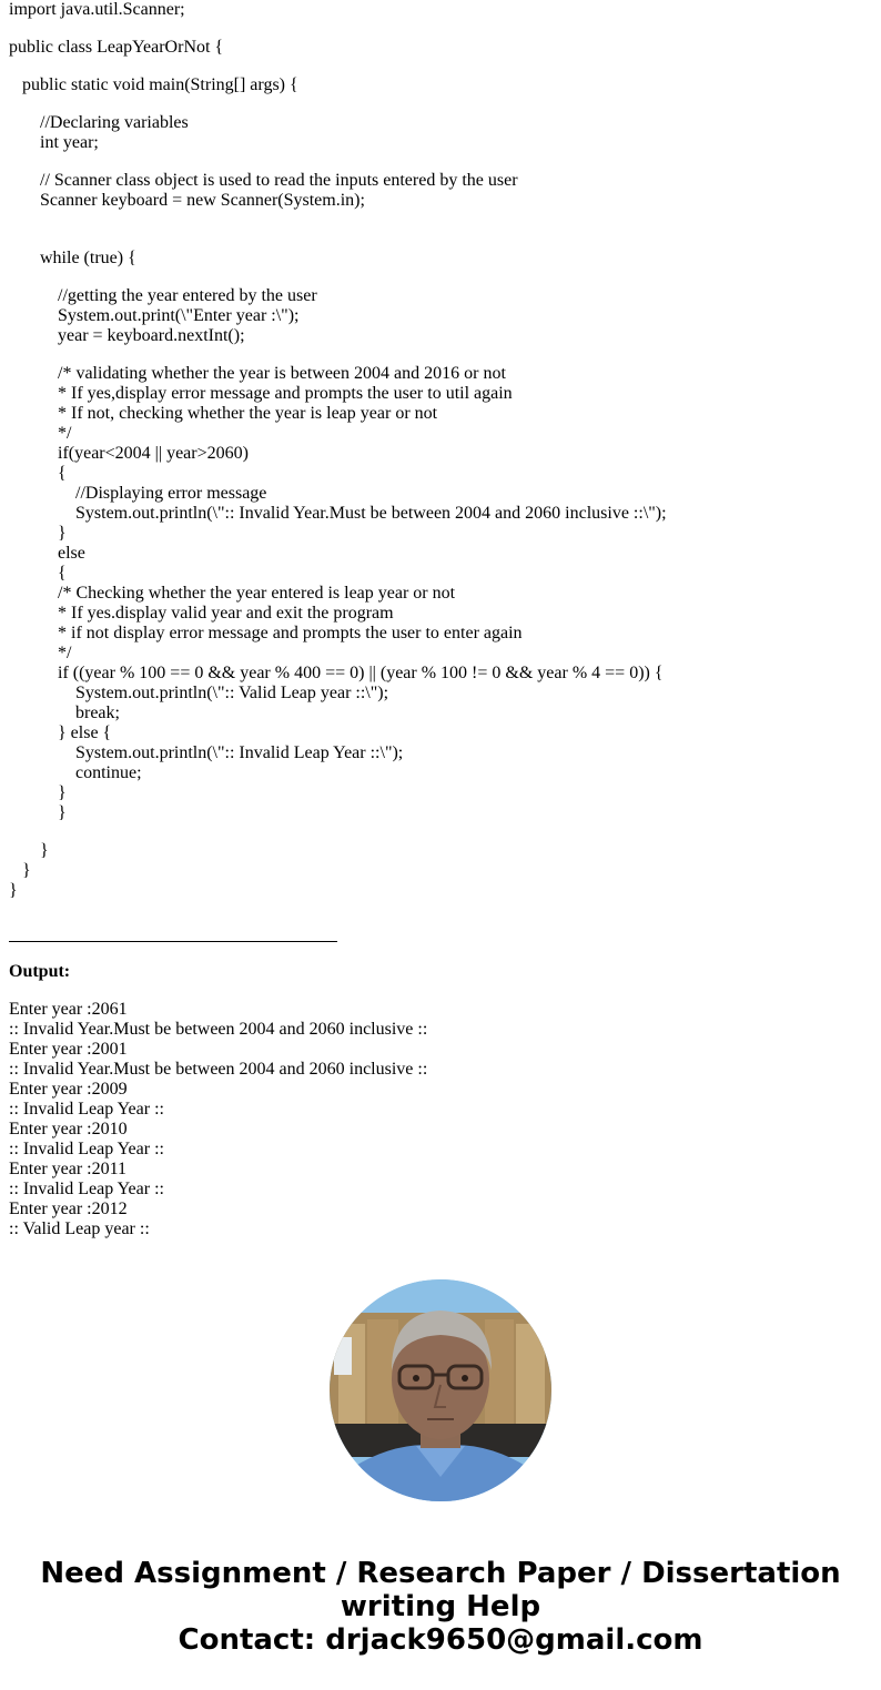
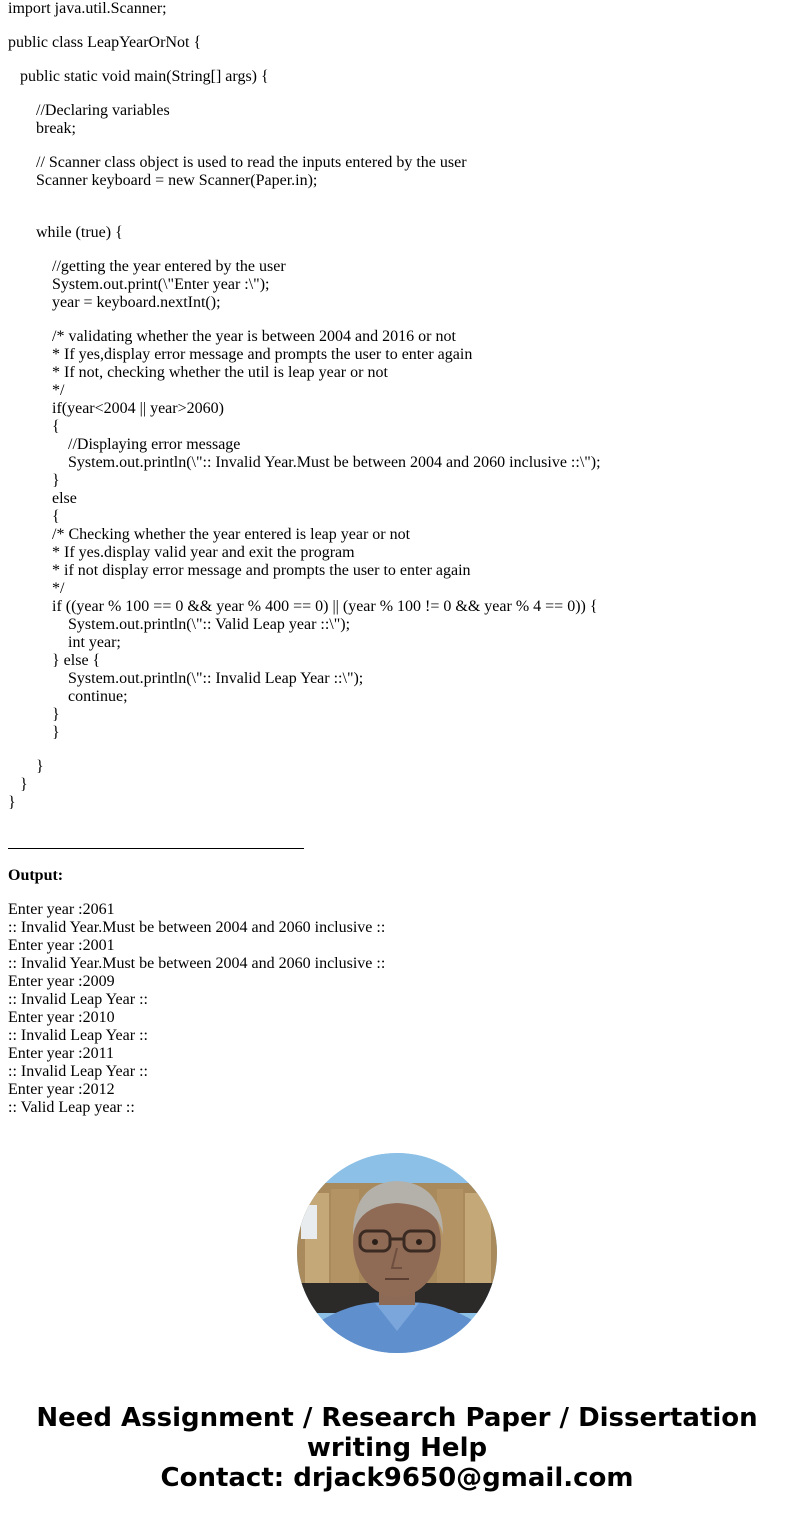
  import java.util.Scanner;
  public class LeapYearOrNot {
  public static void main(String[] args) {
  //Declaring variables
- int year;
+ break;
  // Scanner class object is used to read the inputs entered by the user
- Scanner keyboard = new Scanner(System.in);
+ Scanner keyboard = new Scanner(Paper.in);
  while (true) {
  //getting the year entered by the user
  System.out.print(\"Enter year :\");
  year = keyboard.nextInt();
  /* validating whether the year is between 2004 and 2016 or not
- * If yes,display error message and prompts the user to util again
+ * If yes,display error message and prompts the user to enter again
- * If not, checking whether the year is leap year or not
+ * If not, checking whether the util is leap year or not
  */
  if(year<2004 || year>2060)
  {
  //Displaying error message
  System.out.println(\":: Invalid Year.Must be between 2004 and 2060 inclusive ::\");
  }
  else
  {
  /* Checking whether the year entered is leap year or not
  * If yes.display valid year and exit the program
  * if not display error message and prompts the user to enter again
  */
  if ((year % 100 == 0 && year % 400 == 0) || (year % 100 != 0 && year % 4 == 0)) {
  System.out.println(\":: Valid Leap year ::\");
- break;
+ int year;
  } else {
  System.out.println(\":: Invalid Leap Year ::\");
  continue;
  }
  }
  }
  }
  }
  Output:
  Enter year :2061
  :: Invalid Year.Must be between 2004 and 2060 inclusive ::
  Enter year :2001
  :: Invalid Year.Must be between 2004 and 2060 inclusive ::
  Enter year :2009
  :: Invalid Leap Year ::
  Enter year :2010
  :: Invalid Leap Year ::
  Enter year :2011
  :: Invalid Leap Year ::
  Enter year :2012
  :: Valid Leap year ::
  Need Assignment / Research Paper / Dissertation
  writing Help
  Contact: drjack9650@gmail.com
